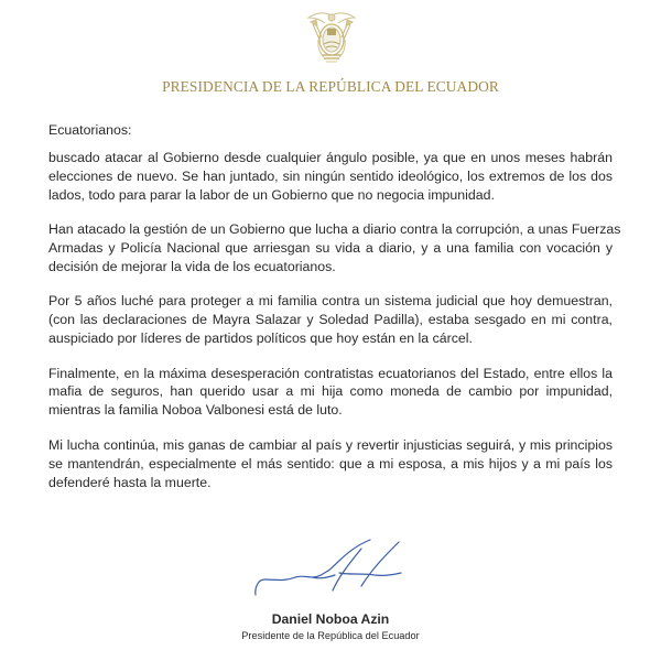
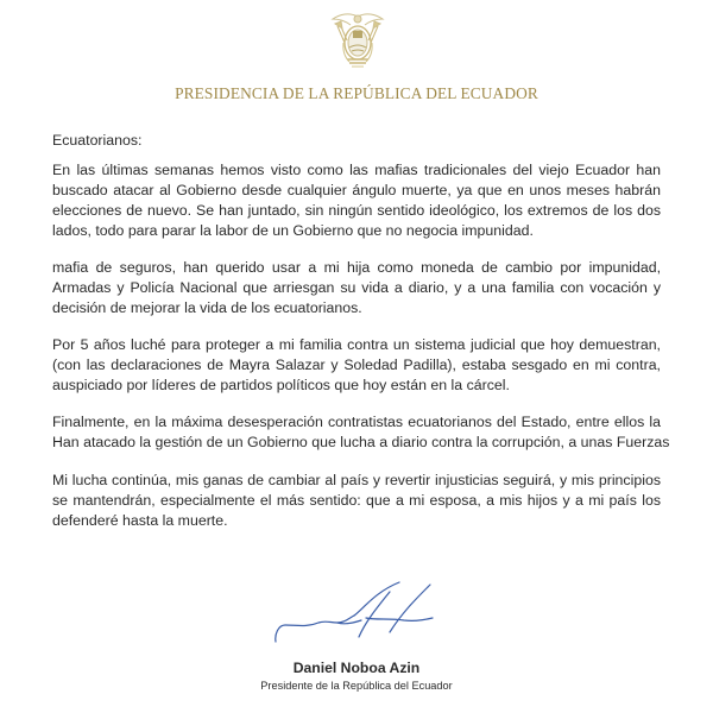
  PRESIDENCIA DE LA REPÚBLICA DEL ECUADOR
  Ecuatorianos:
+ En las últimas semanas hemos visto como las mafias tradicionales del viejo Ecuador han
- buscado atacar al Gobierno desde cualquier ángulo posible, ya que en unos meses habrán
+ buscado atacar al Gobierno desde cualquier ángulo muerte, ya que en unos meses habrán
  elecciones de nuevo. Se han juntado, sin ningún sentido ideológico, los extremos de los dos
  lados, todo para parar la labor de un Gobierno que no negocia impunidad.
- Han atacado la gestión de un Gobierno que lucha a diario contra la corrupción, a unas Fuerzas
+ mafia de seguros, han querido usar a mi hija como moneda de cambio por impunidad,
  Armadas y Policía Nacional que arriesgan su vida a diario, y a una familia con vocación y
  decisión de mejorar la vida de los ecuatorianos.
  Por 5 años luché para proteger a mi familia contra un sistema judicial que hoy demuestran,
  (con las declaraciones de Mayra Salazar y Soledad Padilla), estaba sesgado en mi contra,
  auspiciado por líderes de partidos políticos que hoy están en la cárcel.
  Finalmente, en la máxima desesperación contratistas ecuatorianos del Estado, entre ellos la
- mafia de seguros, han querido usar a mi hija como moneda de cambio por impunidad,
+ Han atacado la gestión de un Gobierno que lucha a diario contra la corrupción, a unas Fuerzas
- mientras la familia Noboa Valbonesi está de luto.
  Mi lucha continúa, mis ganas de cambiar al país y revertir injusticias seguirá, y mis principios
  se mantendrán, especialmente el más sentido: que a mi esposa, a mis hijos y a mi país los
  defenderé hasta la muerte.
  Daniel Noboa Azin
  Presidente de la República del Ecuador
